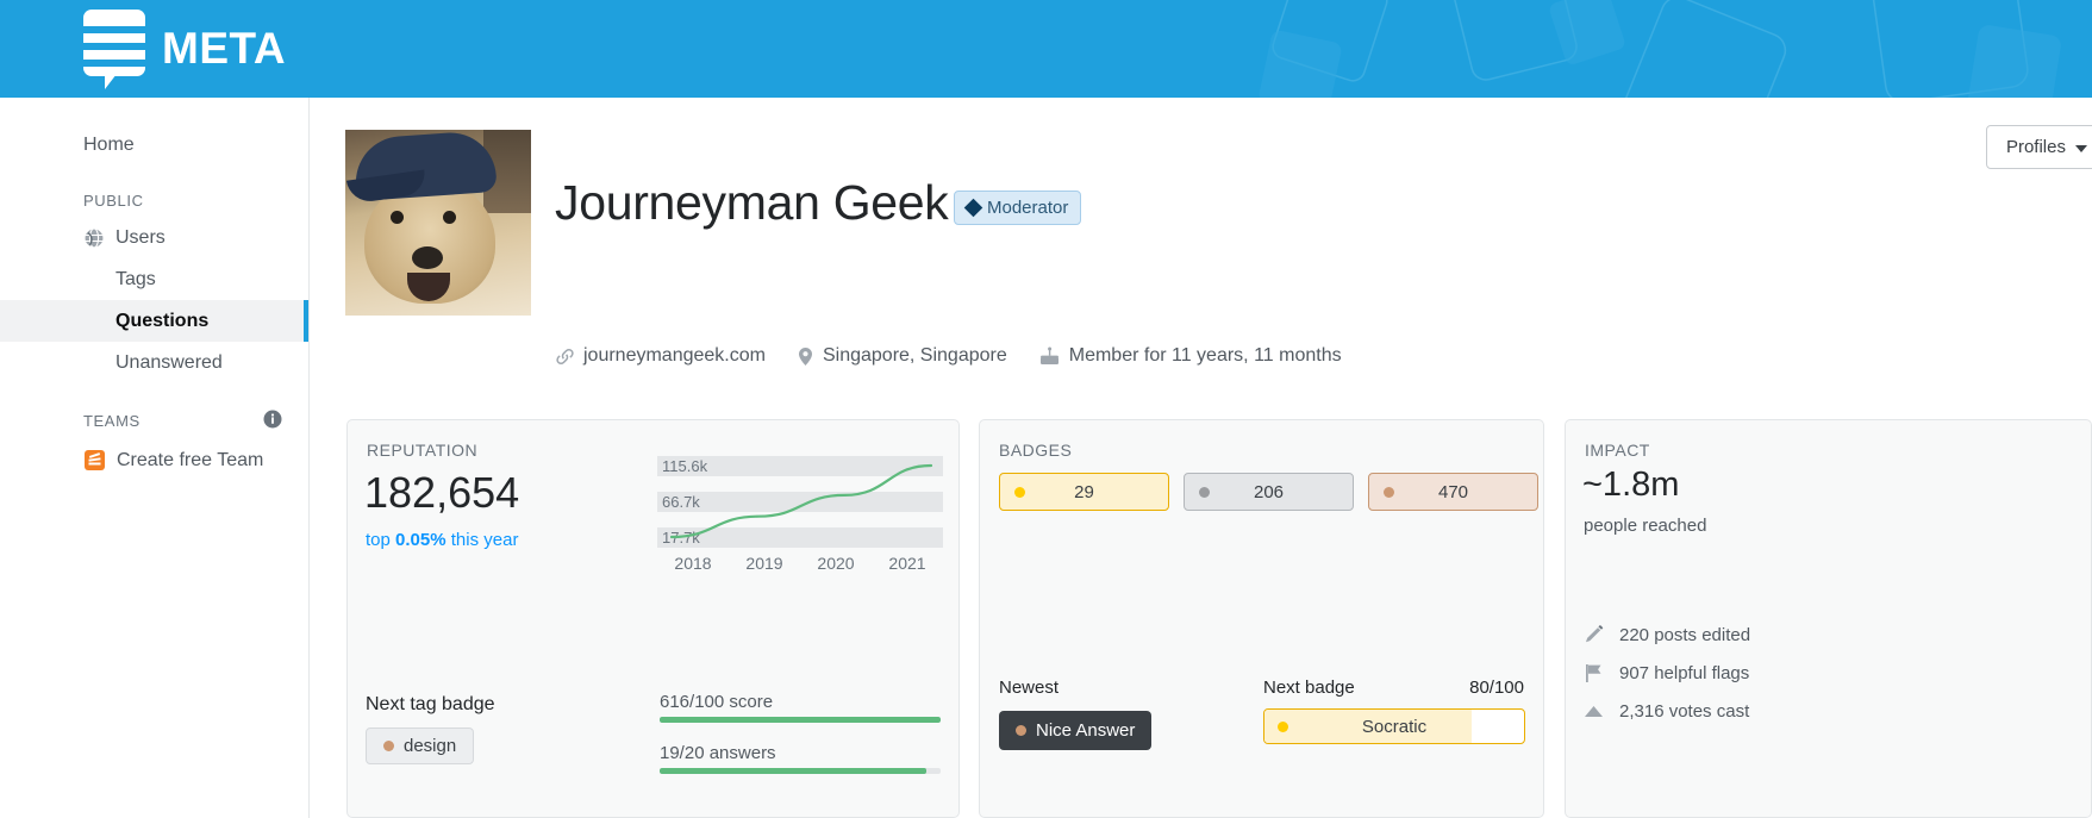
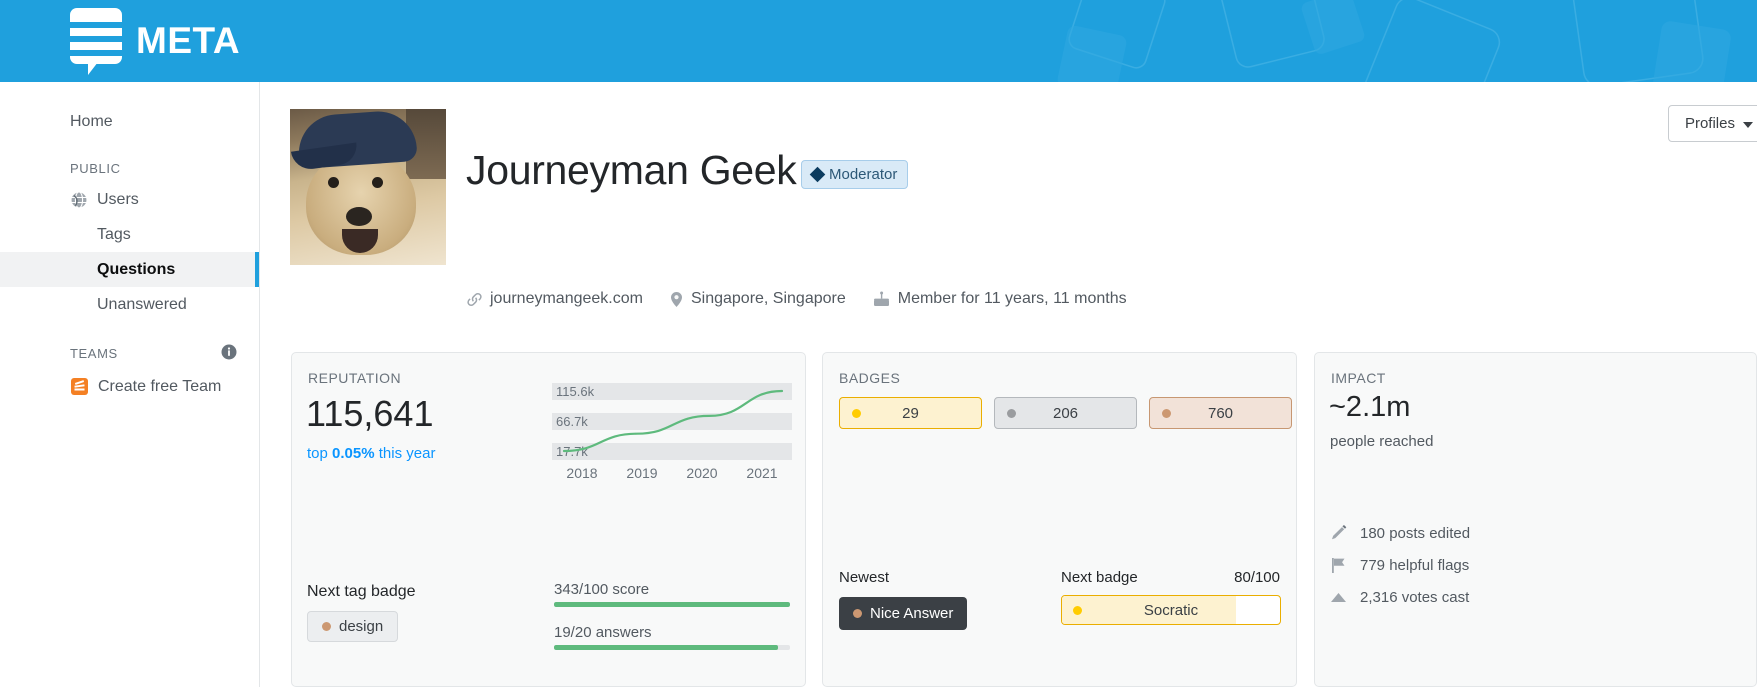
  META
  Home
  PUBLIC
  Users
  Tags
  Questions
  Unanswered
  TEAMS
  Create free Team
  Profiles
  Journeyman Geek
  Moderator
  journeymangeek.com
  Singapore, Singapore
  Member for 11 years, 11 months
  REPUTATION
- 182,654
+ 115,641
  top 0.05% this year
  115.6k
  66.7k
  2018
  2019
  2020
  2021
  Next tag badge
  design
- 616/100 score
+ 343/100 score
  19/20 answers
  BADGES
  29
  206
- 470
+ 760
  Newest
  Nice Answer
  Next badge
  80/100
  Socratic
  IMPACT
- ~1.8m
+ ~2.1m
  people reached
- 220 posts edited
+ 180 posts edited
- 907 helpful flags
+ 779 helpful flags
  2,316 votes cast
